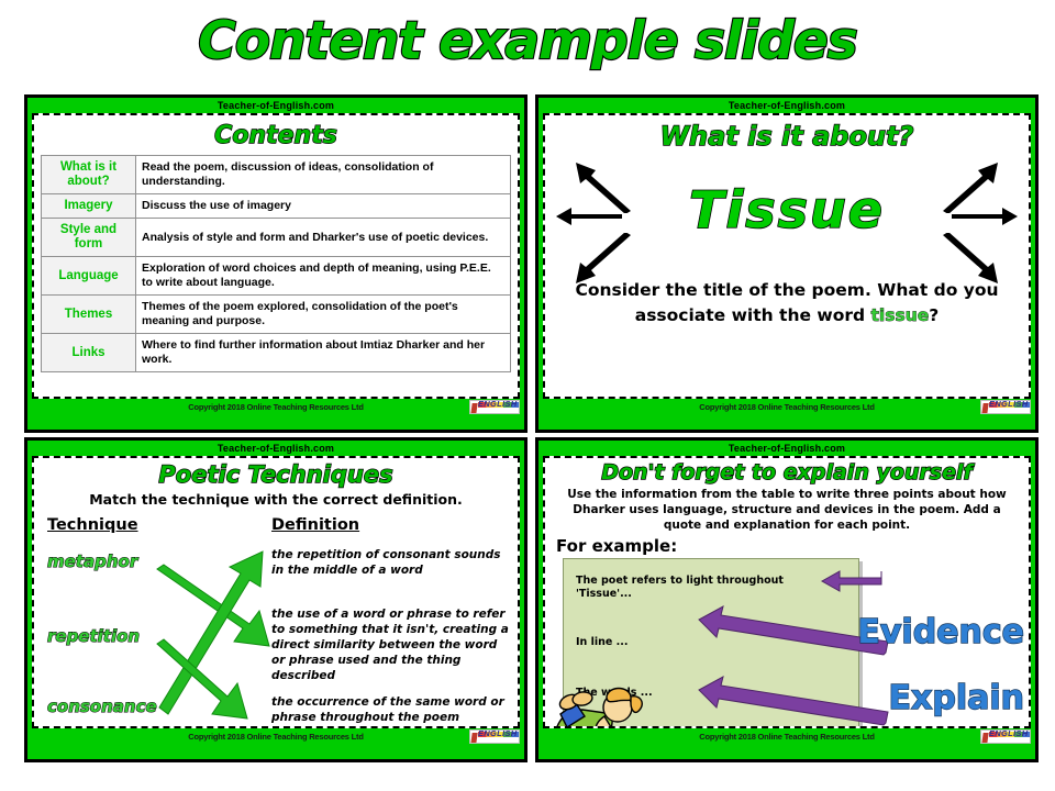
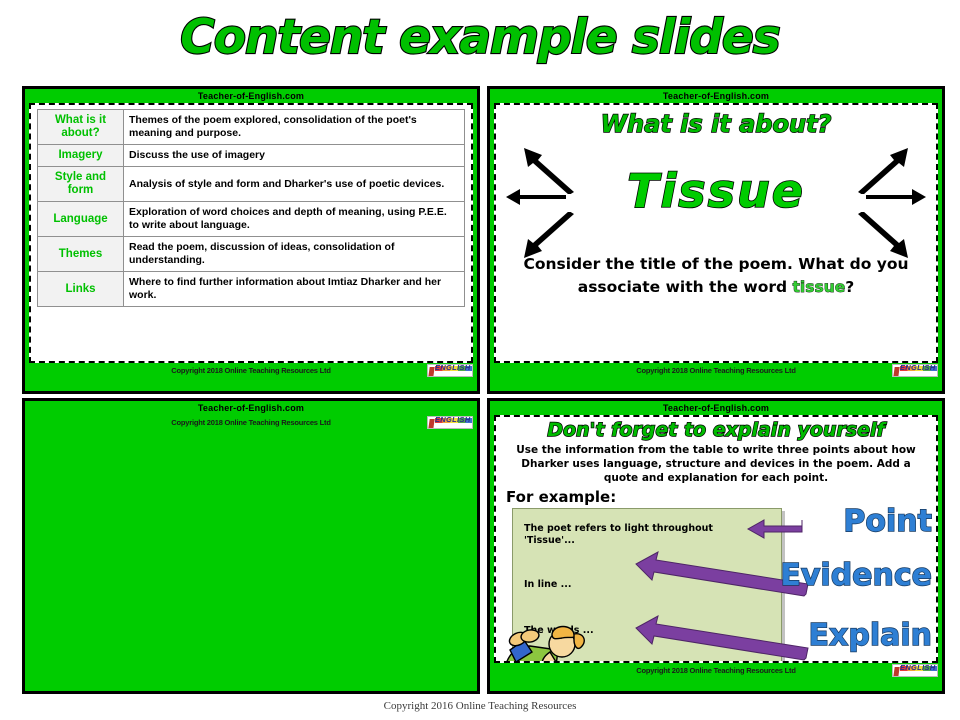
  Content example slides
  Teacher-of-English.com
- Contents
- What is it about?	Read the poem, discussion of ideas, consolidation of understanding.
+ What is it about?	Themes of the poem explored, consolidation of the poet's meaning and purpose.
  Imagery	Discuss the use of imagery
  Style and form	Analysis of style and form and Dharker's use of poetic devices.
  Language	Exploration of word choices and depth of meaning, using P.E.E. to write about language.
- Themes	Themes of the poem explored, consolidation of the poet's meaning and purpose.
+ Themes	Read the poem, discussion of ideas, consolidation of understanding.
  Links	Where to find further information about Imtiaz Dharker and her work.
  Copyright 2018 Online Teaching Resources Ltd
  ENGLISH
  Teacher-of-English.com
  What is it about?
  Tissue
  Consider the title of the poem. What do you associate with the word tissue?
  Copyright 2018 Online Teaching Resources Ltd
  ENGLISH
  Teacher-of-English.com
- Poetic Techniques
- Match the technique with the correct definition.
- Technique
- Definition
- metaphor
- repetition
- consonance
- the repetition of consonant sounds in the middle of a word
- the use of a word or phrase to refer to something that it isn't, creating a direct similarity between the word or phrase used and the thing described
- the occurrence of the same word or phrase throughout the poem
  Copyright 2018 Online Teaching Resources Ltd
  ENGLISH
  Teacher-of-English.com
  Don't forget to explain yourself
  Use the information from the table to write three points about how Dharker uses language, structure and devices in the poem. Add a quote and explanation for each point.
  For example:
  The poet refers to light throughout 'Tissue'...
  In line ...
+ Point
  Evidence
  Explain
  Copyright 2018 Online Teaching Resources Ltd
  ENGLISH
+ Copyright 2016 Online Teaching Resources
